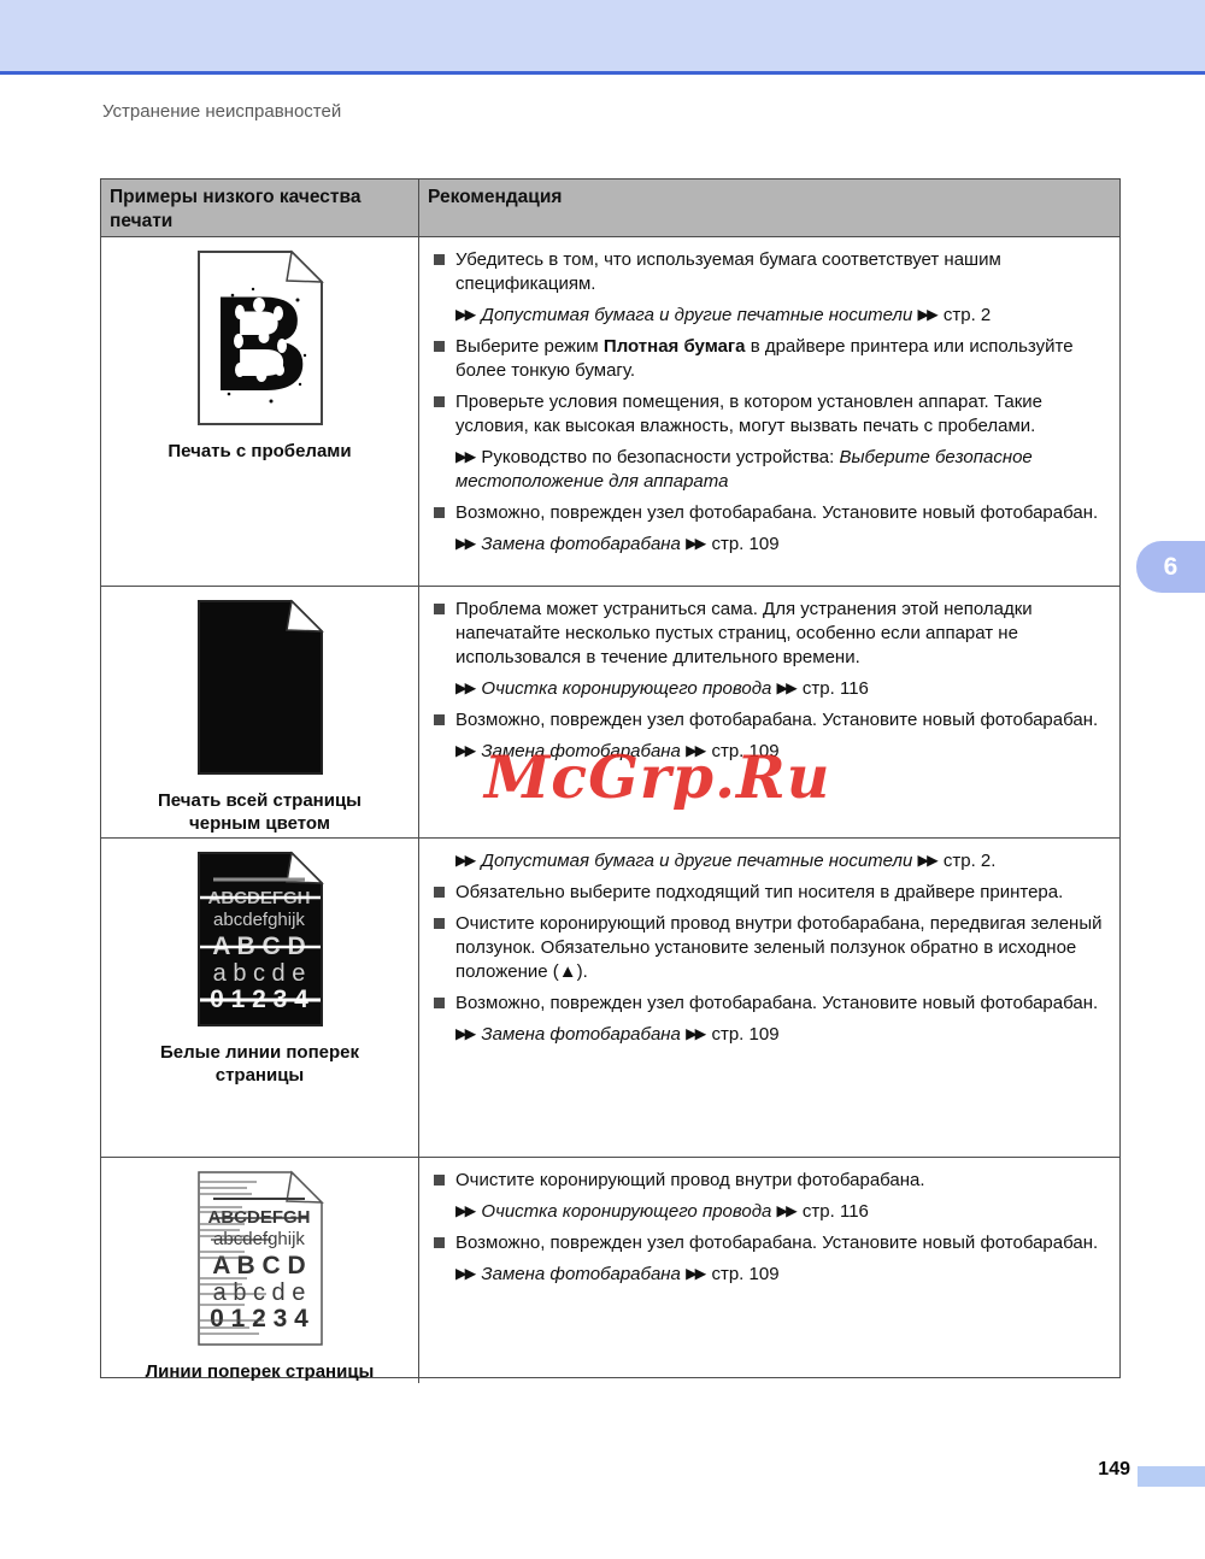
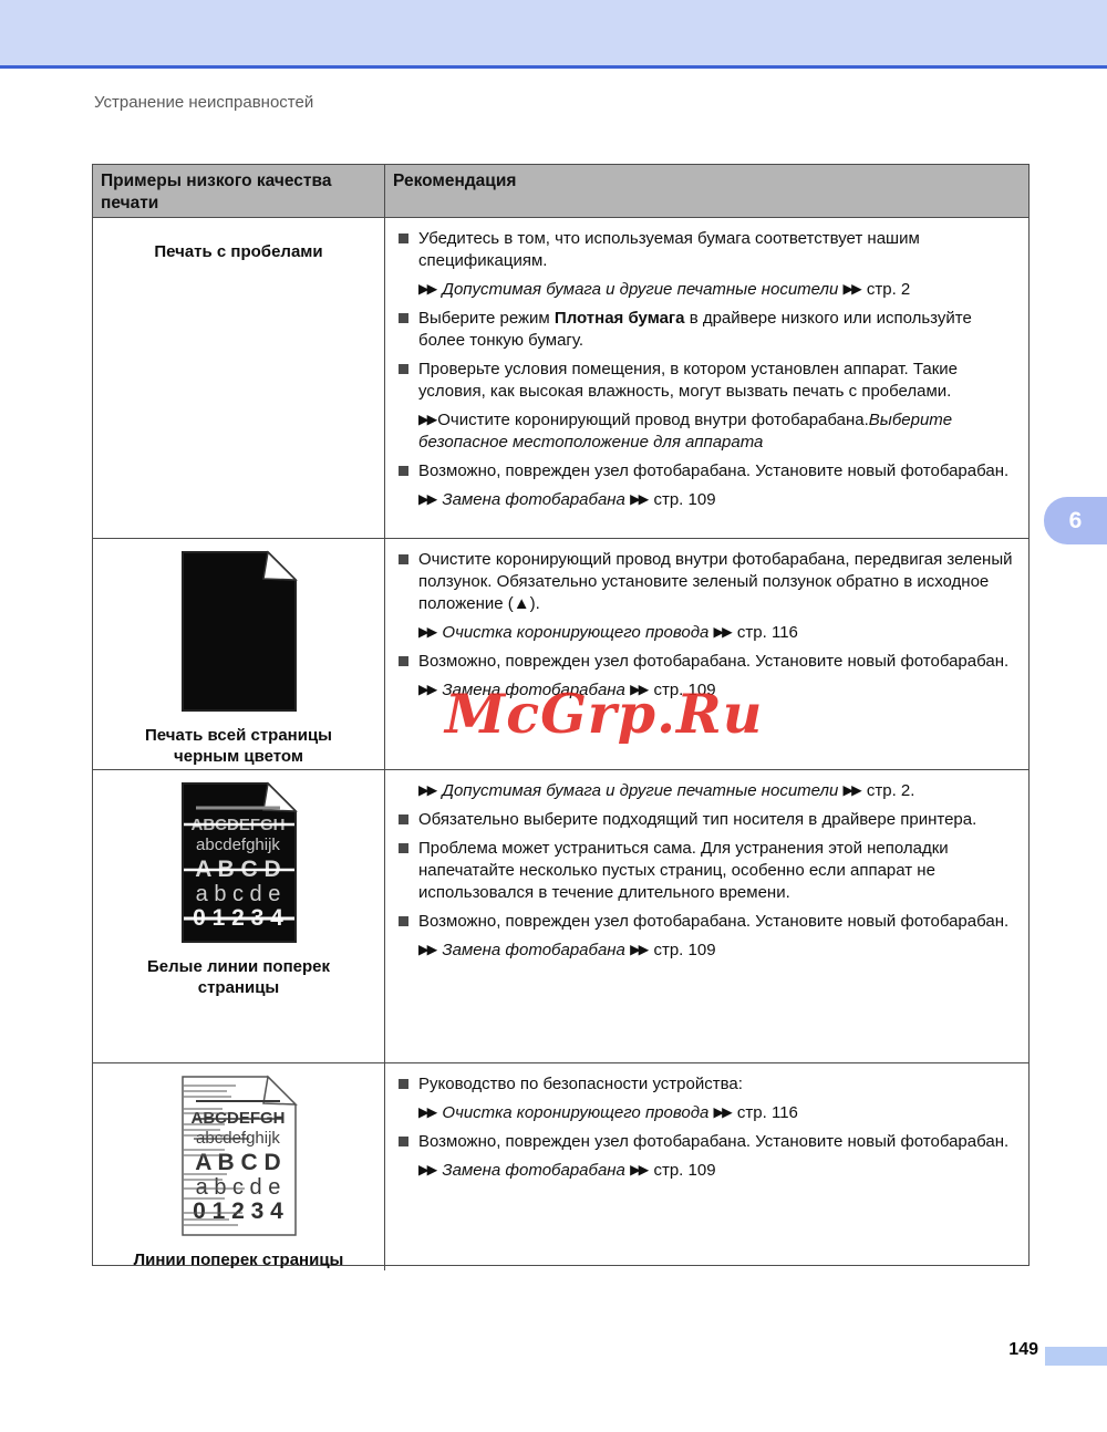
  Устранение неисправностей
  6
  Примеры низкого качества печати
  Рекомендация
- B
  Печать с пробелами
  Убедитесь в том, что используемая бумага соответствует нашим спецификациям.
  ▶▶ Допустимая бумага и другие печатные носители ▶▶ стр. 2
- Выберите режим Плотная бумага в драйвере принтера или используйте более тонкую бумагу.
+ Выберите режим Плотная бумага в драйвере низкого или используйте более тонкую бумагу.
  Проверьте условия помещения, в котором установлен аппарат. Такие условия, как высокая влажность, могут вызвать печать с пробелами.
- ▶▶ Руководство по безопасности устройства: Выберите безопасное местоположение для аппарата
+ ▶▶ Очистите коронирующий провод внутри фотобарабана.Выберите безопасное местоположение для аппарата
  Возможно, поврежден узел фотобарабана. Установите новый фотобарабан.
  ▶▶ Замена фотобарабана ▶▶ стр. 109
  Печать всей страницы черным цветом
- Проблема может устраниться сама. Для устранения этой неполадки напечатайте несколько пустых страниц, особенно если аппарат не использовался в течение длительного времени.
+ Очистите коронирующий провод внутри фотобарабана, передвигая зеленый ползунок. Обязательно установите зеленый ползунок обратно в исходное положение (▲).
  ▶▶ Очистка коронирующего провода ▶▶ стр. 116
  Возможно, поврежден узел фотобарабана. Установите новый фотобарабан.
  ▶▶ Замена фотобарабана ▶▶ стр. 109
  abcdefghijk
  a b c d e
  Белые линии поперек страницы
  ▶▶ Допустимая бумага и другие печатные носители ▶▶ стр. 2.
  Обязательно выберите подходящий тип носителя в драйвере принтера.
- Очистите коронирующий провод внутри фотобарабана, передвигая зеленый ползунок. Обязательно установите зеленый ползунок обратно в исходное положение (▲).
+ Проблема может устраниться сама. Для устранения этой неполадки напечатайте несколько пустых страниц, особенно если аппарат не использовался в течение длительного времени.
  Возможно, поврежден узел фотобарабана. Установите новый фотобарабан.
  ▶▶ Замена фотобарабана ▶▶ стр. 109
  A B C D
  a b c d e
  0 1 2 3 4
  Линии поперек страницы
- Очистите коронирующий провод внутри фотобарабана.
+ Руководство по безопасности устройства:
  ▶▶ Очистка коронирующего провода ▶▶ стр. 116
  Возможно, поврежден узел фотобарабана. Установите новый фотобарабан.
  ▶▶ Замена фотобарабана ▶▶ стр. 109
  McGrp.Ru
  149
